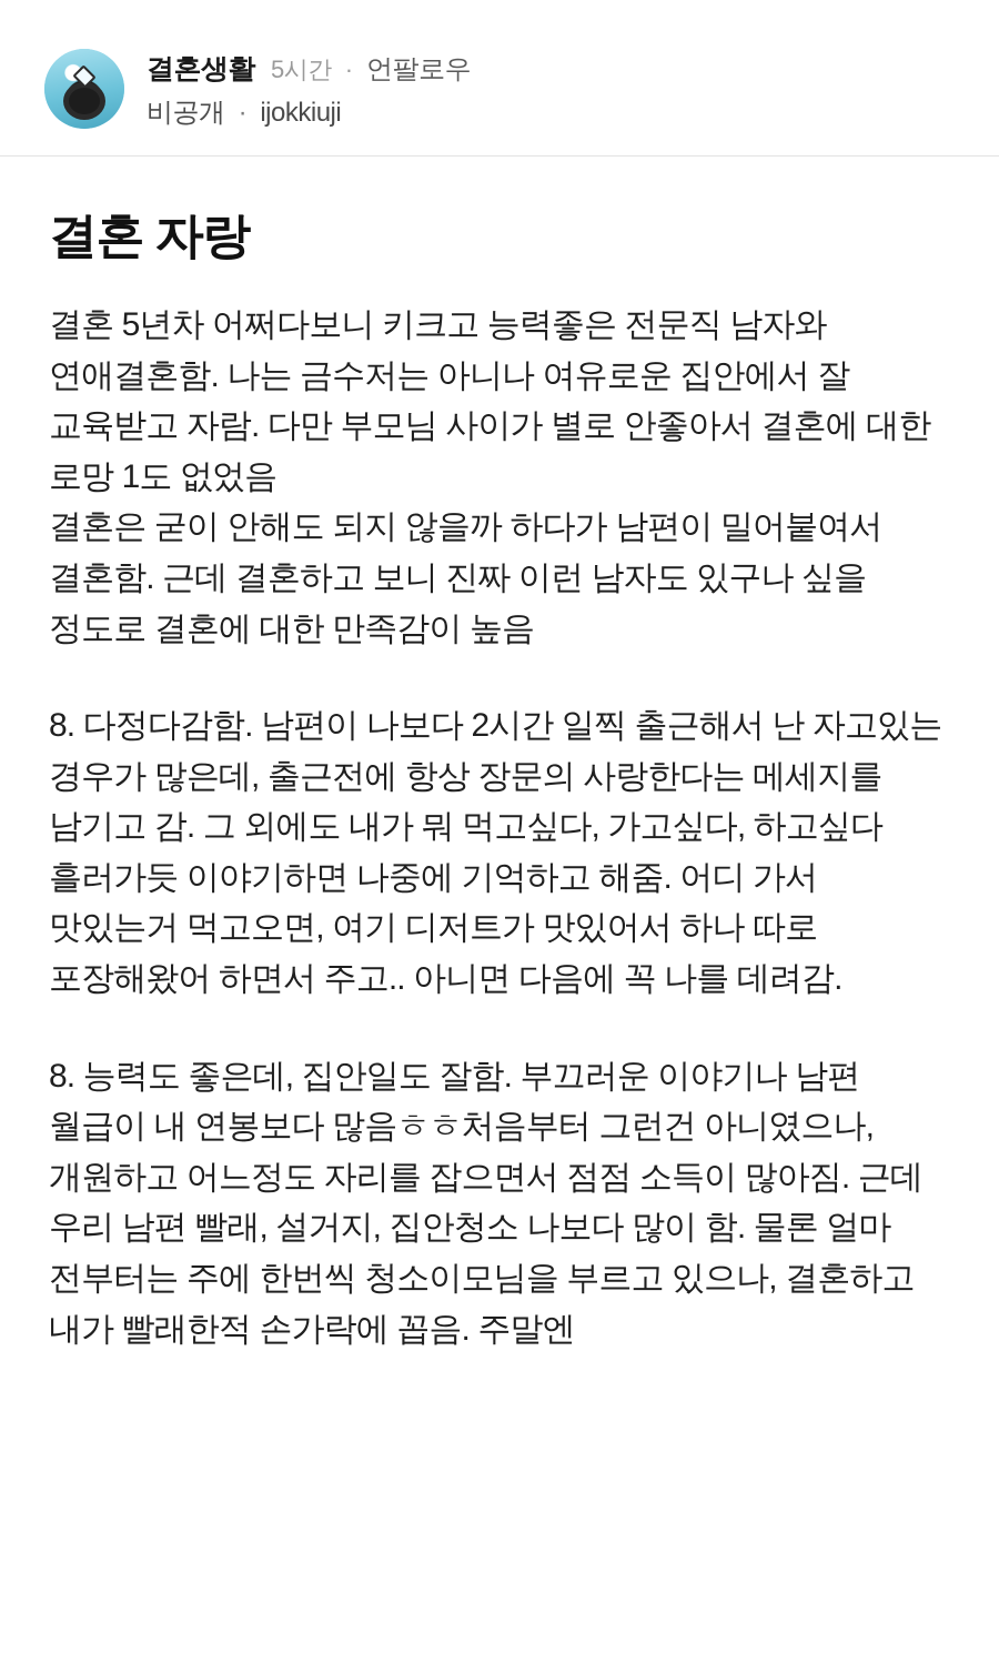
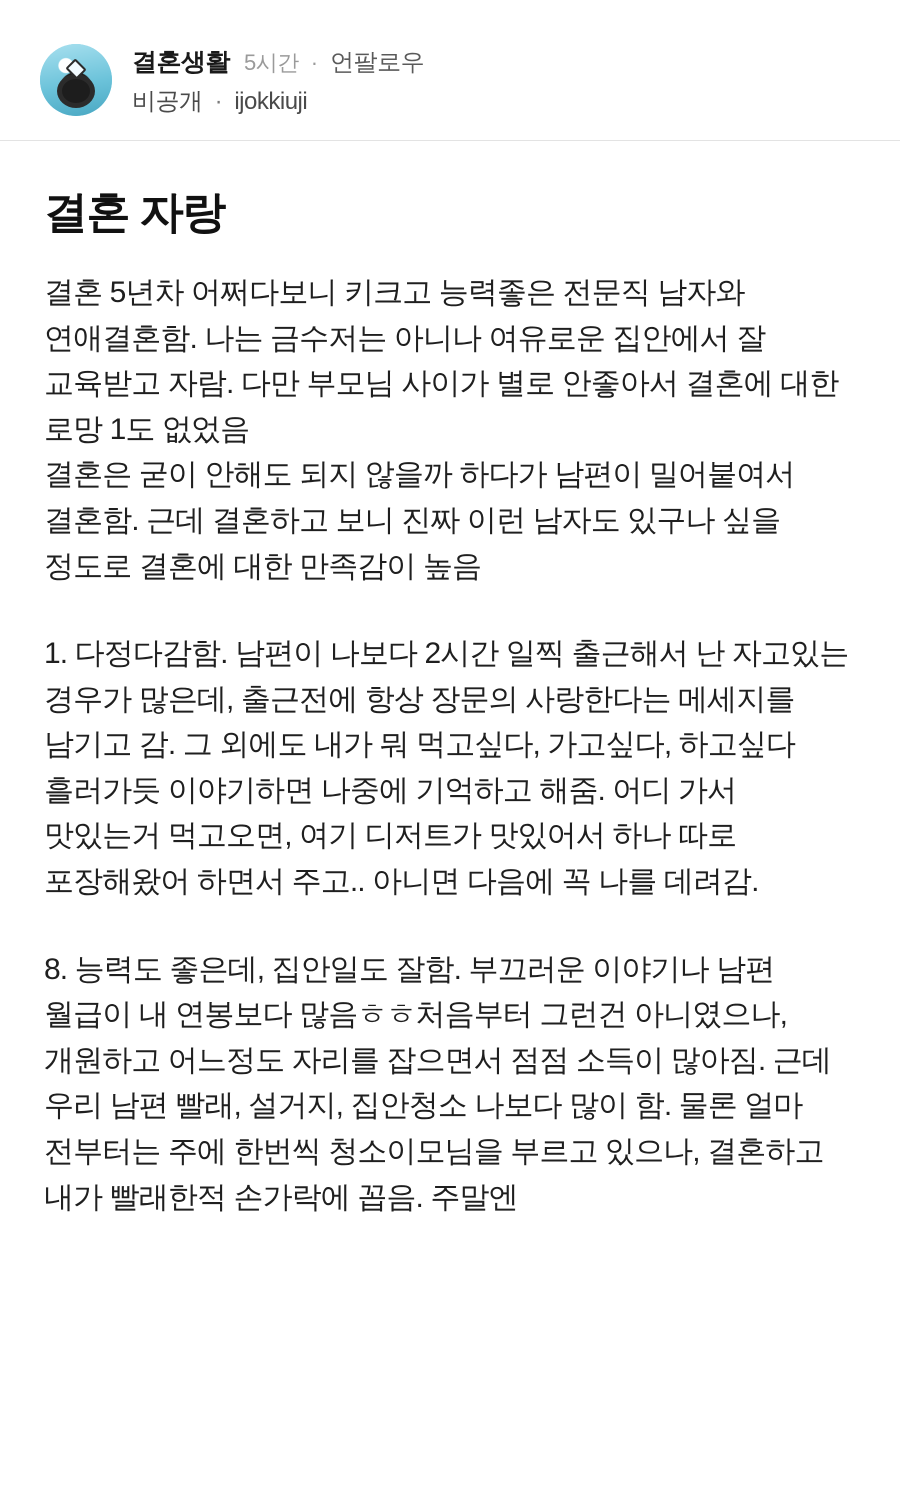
  결혼생활
  5시간
  ·
  언팔로우
  비공개 · ijokkiuji
  결혼 자랑
  결혼 5년차 어쩌다보니 키크고 능력좋은 전문직 남자와 연애결혼함. 나는 금수저는 아니나 여유로운 집안에서 잘 교육받고 자람. 다만 부모님 사이가 별로 안좋아서 결혼에 대한 로망 1도 없었음
  결혼은 굳이 안해도 되지 않을까 하다가 남편이 밀어붙여서 결혼함. 근데 결혼하고 보니 진짜 이런 남자도 있구나 싶을 정도로 결혼에 대한 만족감이 높음
- 8. 다정다감함. 남편이 나보다 2시간 일찍 출근해서 난 자고있는 경우가 많은데, 출근전에 항상 장문의 사랑한다는 메세지를 남기고 감. 그 외에도 내가 뭐 먹고싶다, 가고싶다, 하고싶다 흘러가듯 이야기하면 나중에 기억하고 해줌. 어디 가서 맛있는거 먹고오면, 여기 디저트가 맛있어서 하나 따로 포장해왔어 하면서 주고.. 아니면 다음에 꼭 나를 데려감.
+ 1. 다정다감함. 남편이 나보다 2시간 일찍 출근해서 난 자고있는 경우가 많은데, 출근전에 항상 장문의 사랑한다는 메세지를 남기고 감. 그 외에도 내가 뭐 먹고싶다, 가고싶다, 하고싶다 흘러가듯 이야기하면 나중에 기억하고 해줌. 어디 가서 맛있는거 먹고오면, 여기 디저트가 맛있어서 하나 따로 포장해왔어 하면서 주고.. 아니면 다음에 꼭 나를 데려감.
  8. 능력도 좋은데, 집안일도 잘함. 부끄러운 이야기나 남편 월급이 내 연봉보다 많음ㅎㅎ처음부터 그런건 아니였으나, 개원하고 어느정도 자리를 잡으면서 점점 소득이 많아짐. 근데 우리 남편 빨래, 설거지, 집안청소 나보다 많이 함. 물론 얼마 전부터는 주에 한번씩 청소이모님을 부르고 있으나, 결혼하고 내가 빨래한적 손가락에 꼽음. 주말엔
